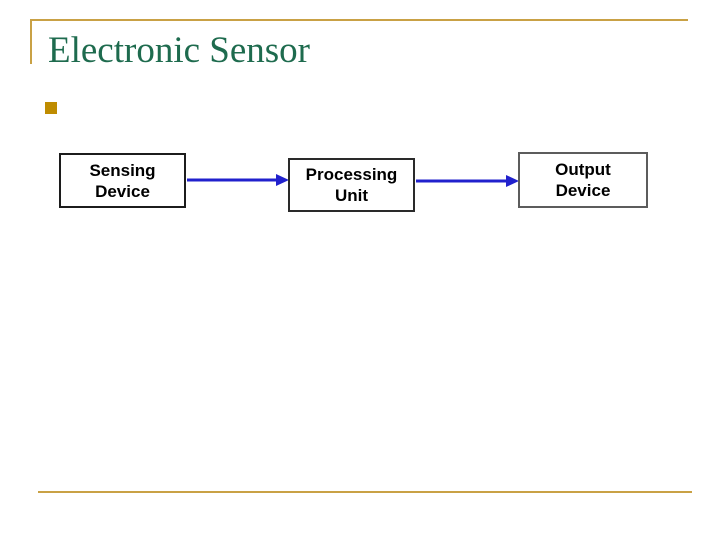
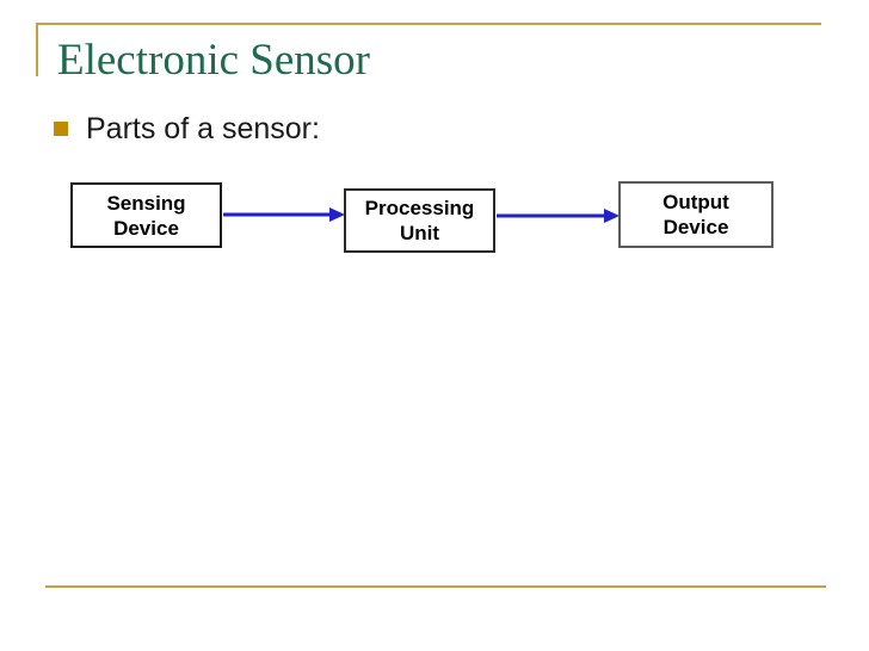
  Electronic Sensor
+ Parts of a sensor:
  Sensing
  Device
  Processing
  Unit
  Output
  Device
